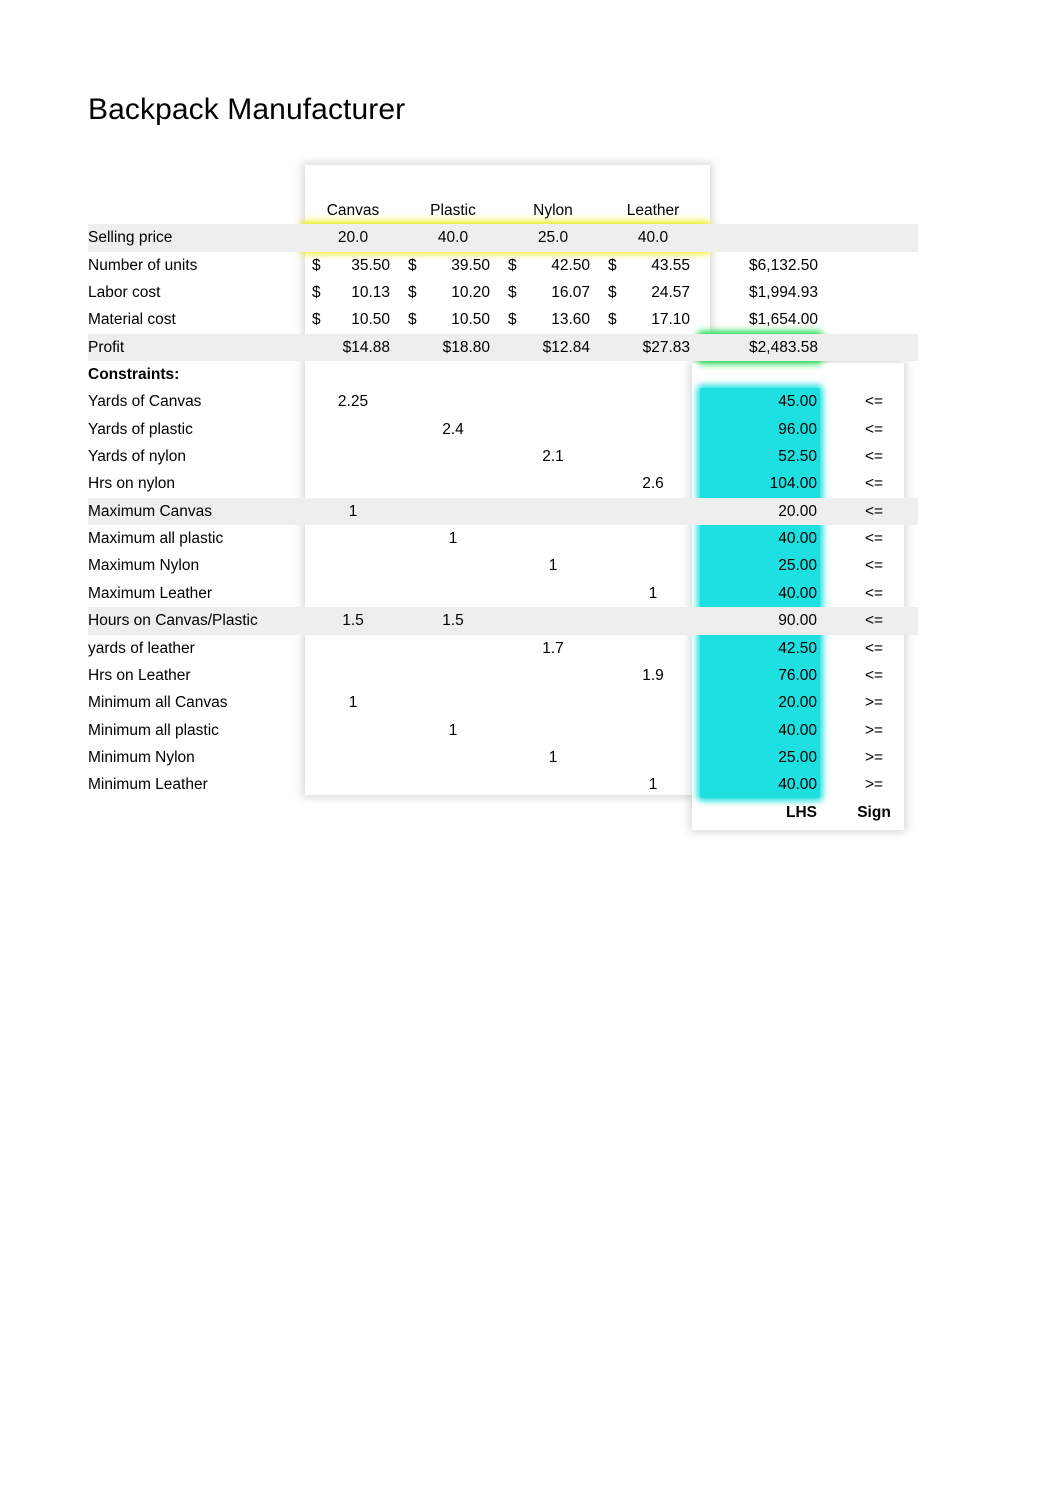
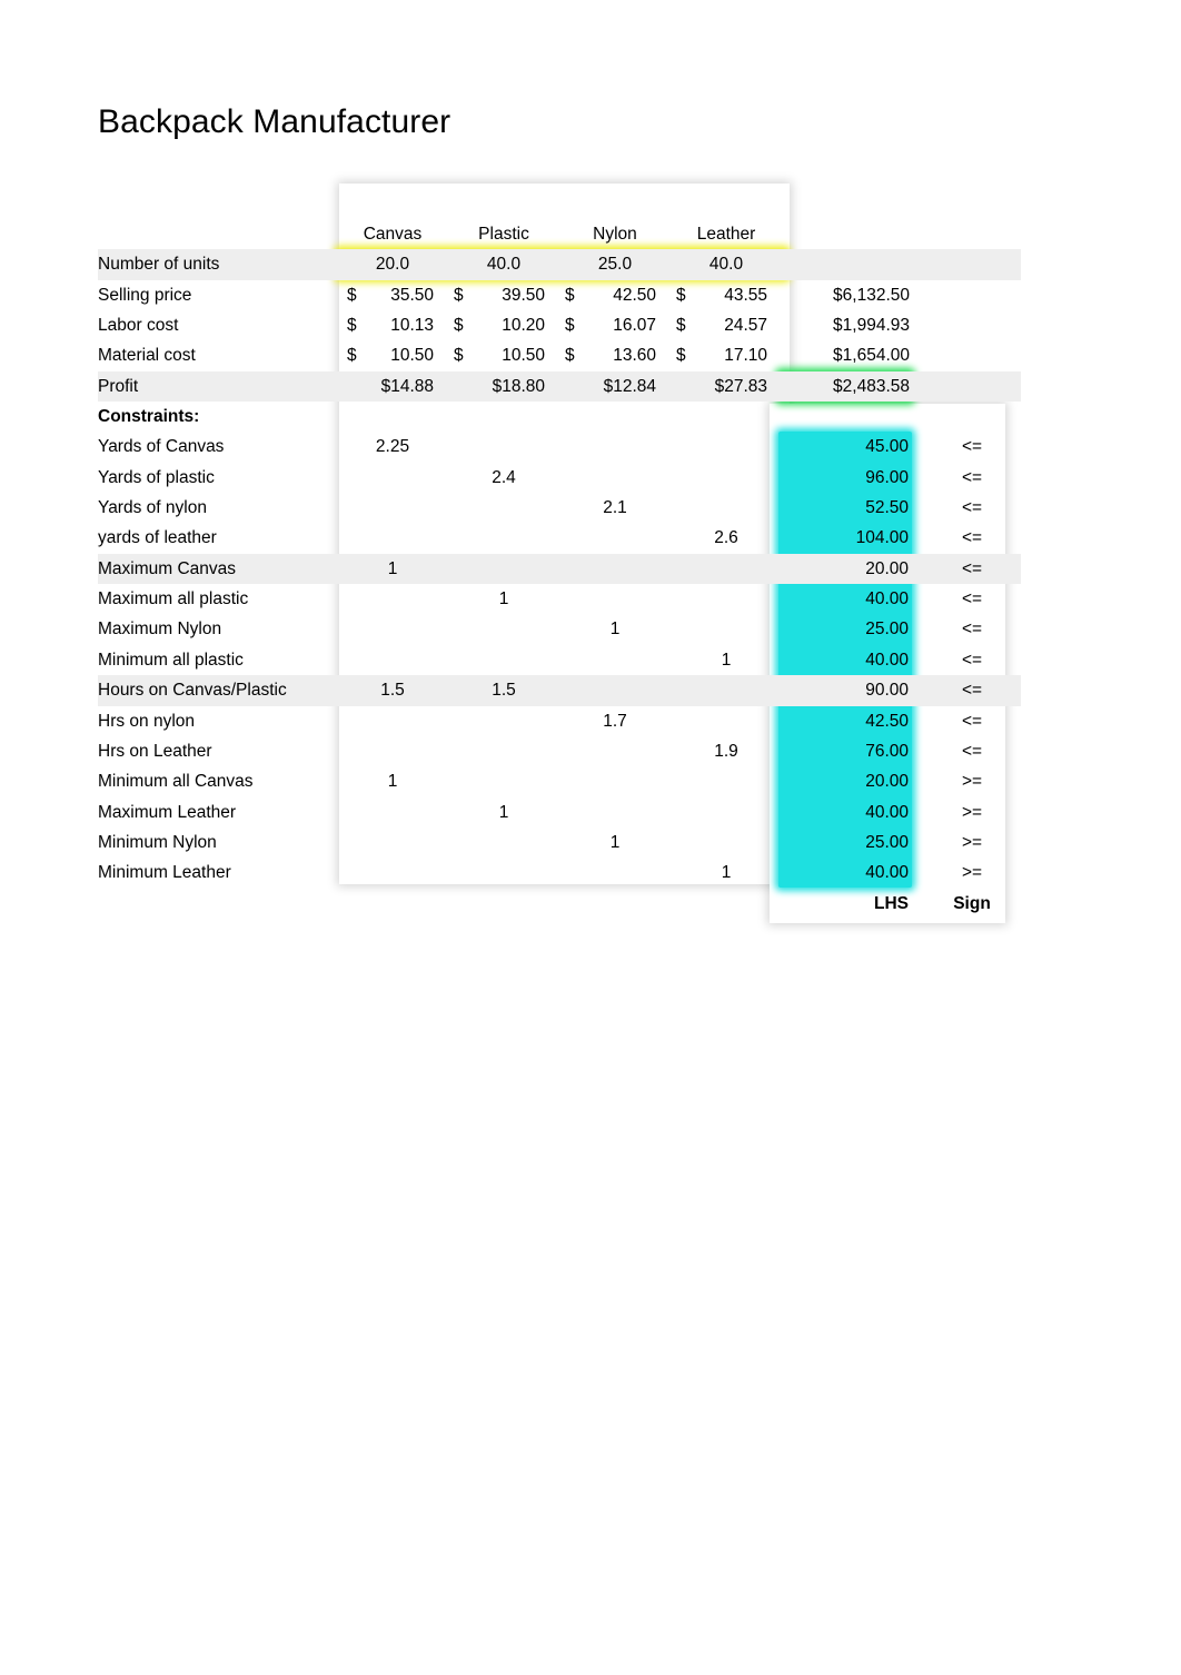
  Backpack Manufacturer
  Canvas
  Plastic
  Nylon
  Leather
- Selling price
+ Number of units
  20.0
  40.0
  25.0
  40.0
- Number of units
+ Selling price
  $
  $
  $
  $
  35.50
  39.50
  42.50
  43.55
  $6,132.50
  Labor cost
  $
  $
  $
  $
  10.13
  10.20
  16.07
  24.57
  $1,994.93
  Material cost
  $
  $
  $
  $
  10.50
  10.50
  13.60
  17.10
  $1,654.00
  Profit
  $14.88
  $18.80
  $12.84
  $27.83
  $2,483.58
  Constraints:
  Yards of Canvas
  2.25
  45.00
  <=
  Yards of plastic
  2.4
  96.00
  <=
  Yards of nylon
  2.1
  52.50
  <=
- Hrs on nylon
+ yards of leather
  2.6
  104.00
  <=
  Maximum Canvas
  1
  20.00
  <=
  Maximum all plastic
  1
  40.00
  <=
  Maximum Nylon
  1
  25.00
  <=
- Maximum Leather
+ Minimum all plastic
  1
  40.00
  <=
  Hours on Canvas/Plastic
  1.5
  1.5
  90.00
  <=
- yards of leather
+ Hrs on nylon
  1.7
  42.50
  <=
  Hrs on Leather
  1.9
  76.00
  <=
  Minimum all Canvas
  1
  20.00
  >=
- Minimum all plastic
+ Maximum Leather
  1
  40.00
  >=
  Minimum Nylon
  1
  25.00
  >=
  Minimum Leather
  1
  40.00
  >=
  LHS
  Sign
